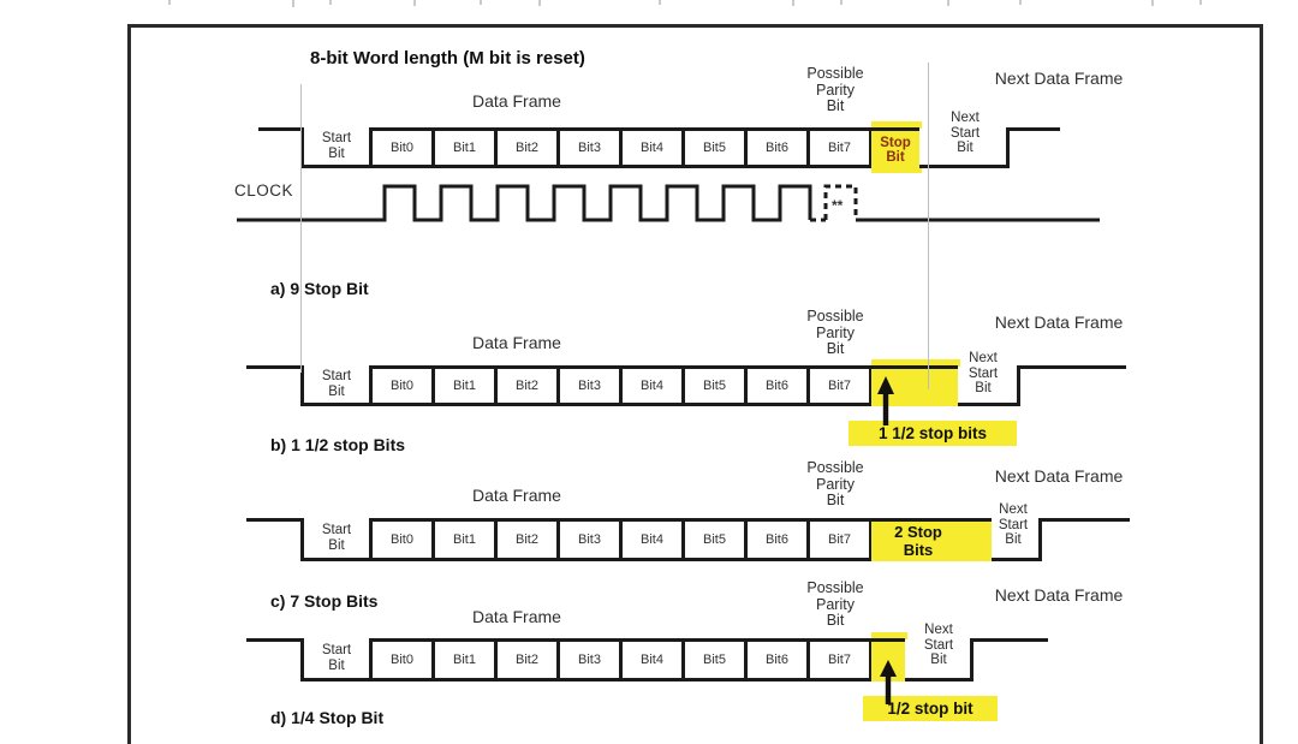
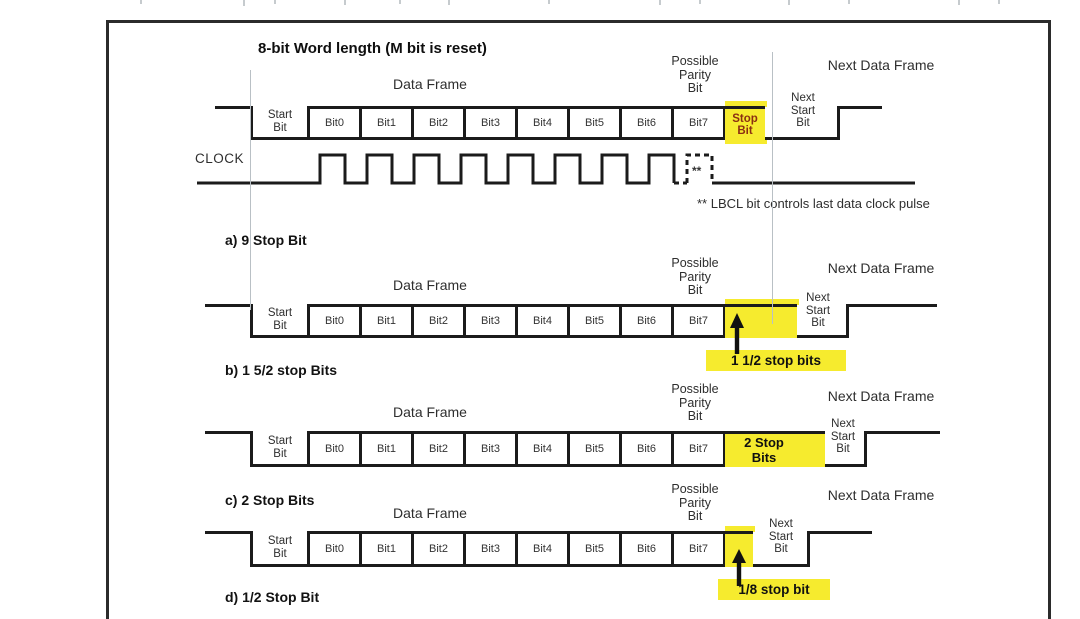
  8-bit Word length (M bit is reset)
  Data Frame
  Possible
  Parity
  Bit
  Next Data Frame
  Start
  Bit
  Bit0
  Bit1
  Bit2
  Bit3
  Bit4
  Bit5
  Bit6
  Bit7
  Stop
  Bit
  Next
  Start
  Bit
  CLOCK
  **
+ ** LBCL bit controls last data clock pulse
  a) 9 Stop Bit
  Data Frame
  Possible
  Parity
  Bit
  Next Data Frame
  Start
  Bit
  Bit0
  Bit1
  Bit2
  Bit3
  Bit4
  Bit5
  Bit6
  Bit7
  Next
  Start
  Bit
  1 1/2 stop bits
- b) 1 1/2 stop Bits
+ b) 1 5/2 stop Bits
  Possible
  Parity
  Bit
  Next Data Frame
  Data Frame
  Start
  Bit
  Bit0
  Bit1
  Bit2
  Bit3
  Bit4
  Bit5
  Bit6
  Bit7
  2 Stop
  Bits
  Next
  Start
  Bit
- c) 7 Stop Bits
+ c) 2 Stop Bits
  Possible
  Parity
  Bit
  Next Data Frame
  Data Frame
  Start
  Bit
  Bit0
  Bit1
  Bit2
  Bit3
  Bit4
  Bit5
  Bit6
  Bit7
  Next
  Start
  Bit
- 1/2 stop bit
+ 1/8 stop bit
- d) 1/4 Stop Bit
+ d) 1/2 Stop Bit
